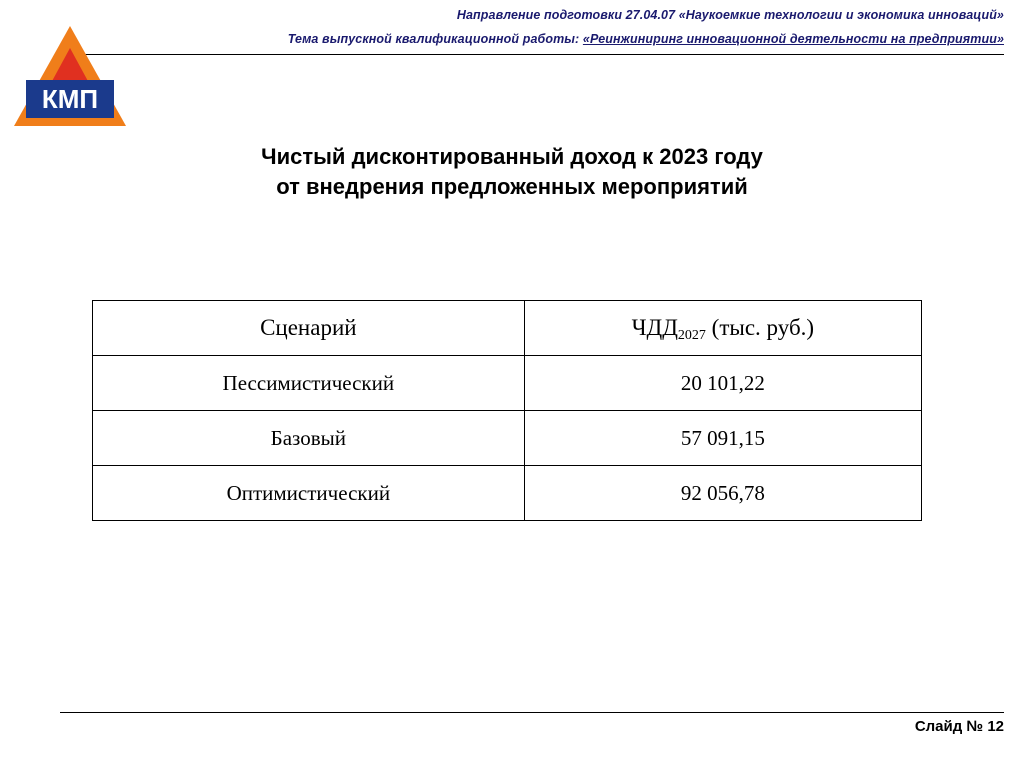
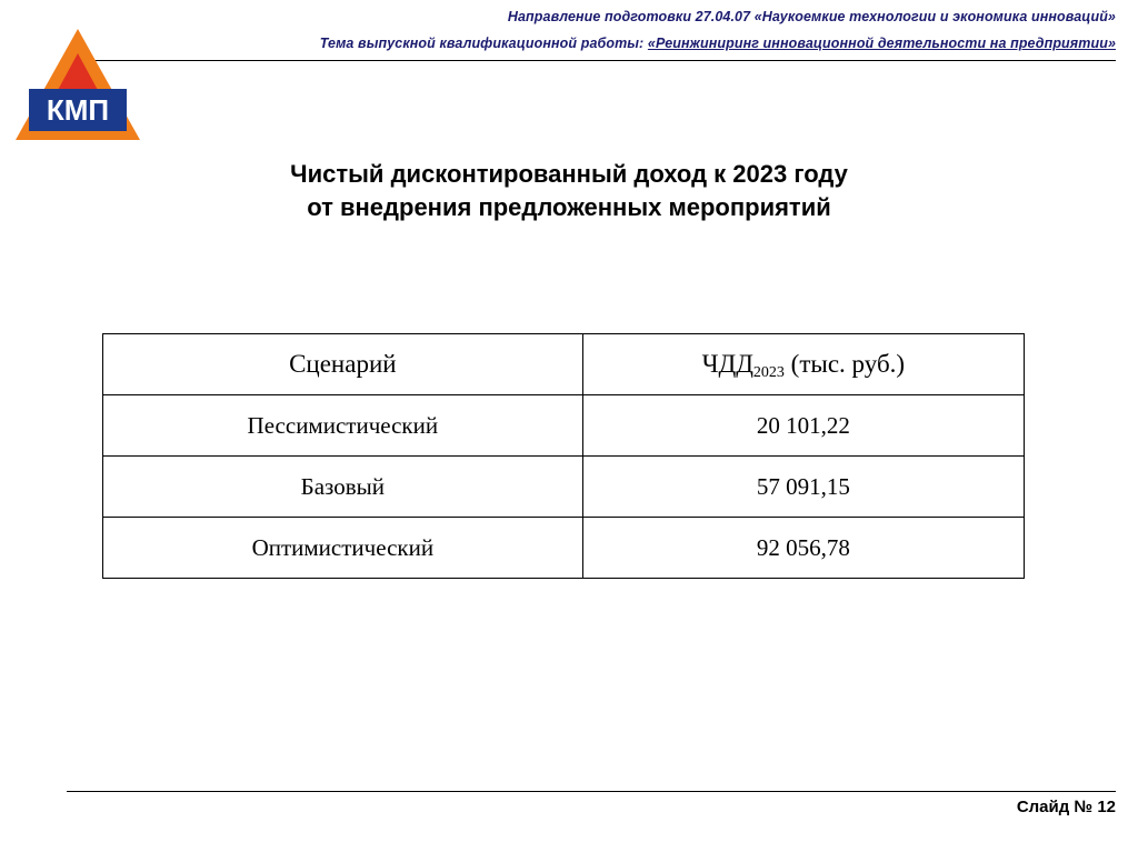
  Направление подготовки 27.04.07 «Наукоемкие технологии и экономика инноваций»
  Тема выпускной квалификационной работы: «Реинжиниринг инновационной деятельности на предприятии»
  КМП
  Чистый дисконтированный доход к 2023 году
  от внедрения предложенных мероприятий
- Сценарий	ЧДД2027 (тыс. руб.)
+ Сценарий	ЧДД2023 (тыс. руб.)
  Пессимистический	20 101,22
  Базовый	57 091,15
  Оптимистический	92 056,78
  Слайд № 12
